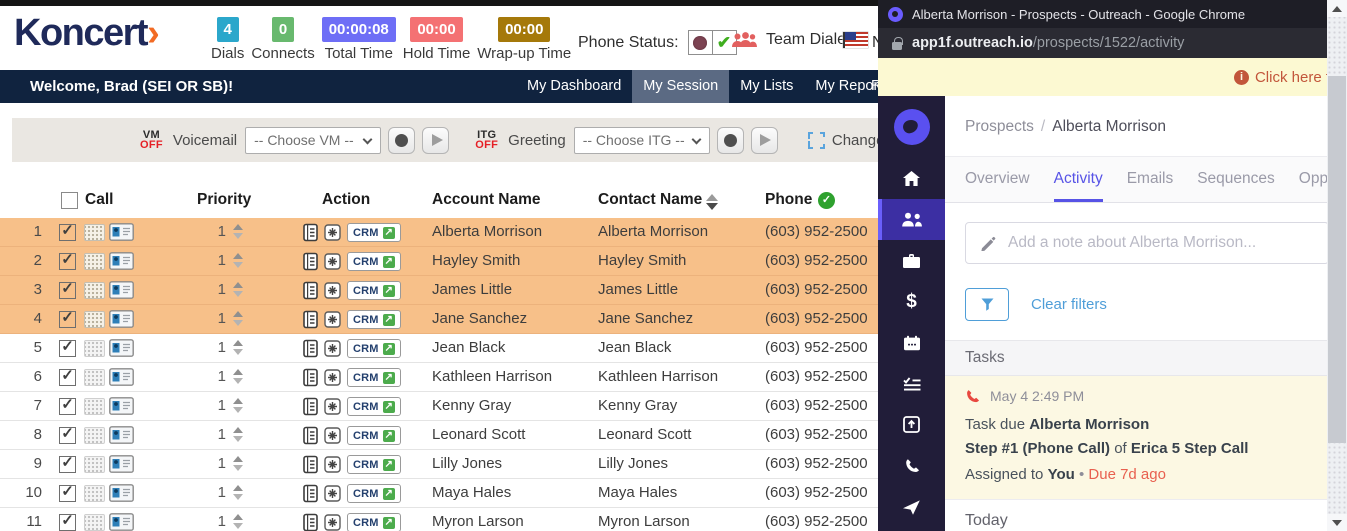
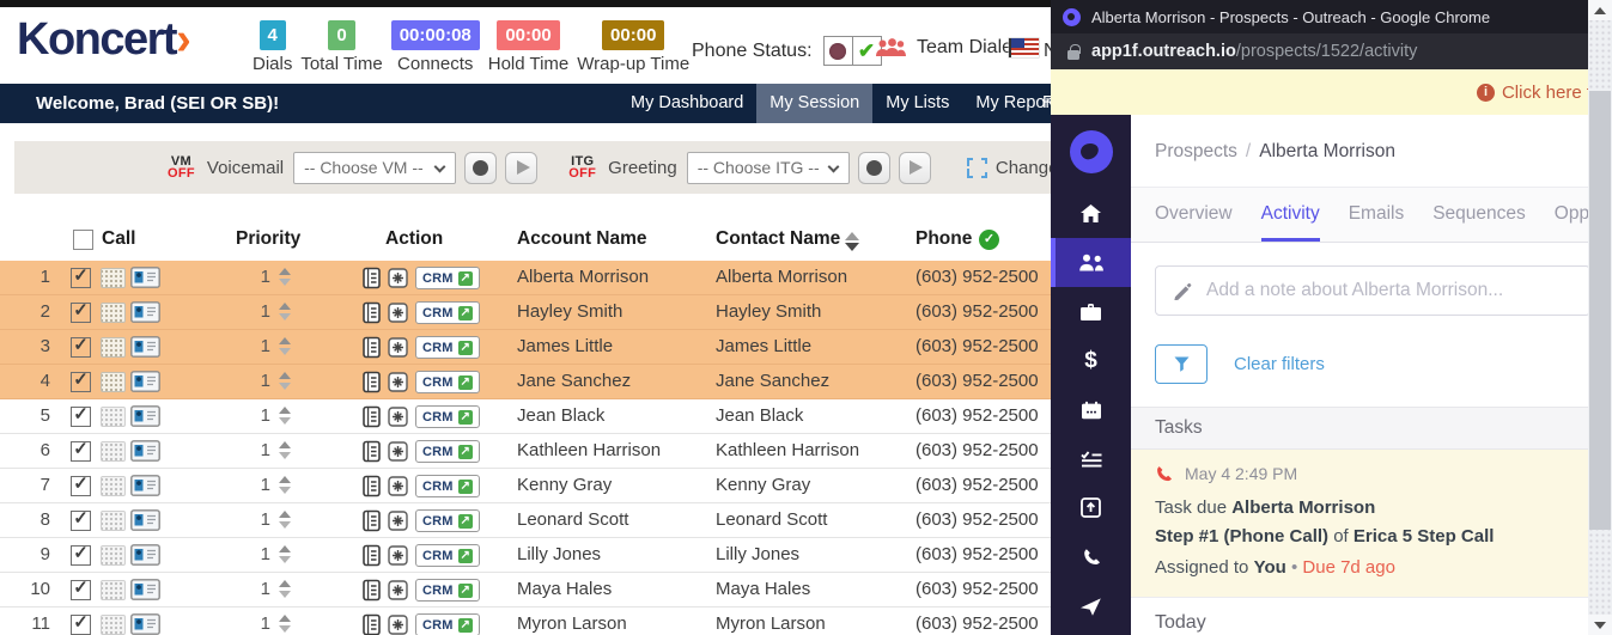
  Koncert›
  4
  Dials
  0
- Connects
+ Total Time
  00:00:08
- Total Time
+ Connects
  00:00
  Hold Time
  00:00
  Wrap-up Time
  Phone Status:
  ✔
  Team Diale
  Welcome, Brad (SEI OR SB)!
  My Dashboard
  My Session
  My Lists
  My Repor
  R
  VM
  OFF
  Voicemail
  -- Choose VM --
  ITG
  OFF
  Greeting
  -- Choose ITG --
  Call
  Priority
  Action
  Account Name
  Contact Name
  Phone
  ✓
  1
  ✓
  1
  CRM
  ↗
  Alberta Morrison
  Alberta Morrison
  (603) 952-2500
  2
  ✓
  1
  CRM
  ↗
  Hayley Smith
  Hayley Smith
  (603) 952-2500
  3
  ✓
  1
  CRM
  ↗
  James Little
  James Little
  (603) 952-2500
  4
  ✓
  1
  CRM
  ↗
  Jane Sanchez
  Jane Sanchez
  (603) 952-2500
  5
  ✓
  1
  CRM
  ↗
  Jean Black
  Jean Black
  (603) 952-2500
  6
  ✓
  1
  CRM
  ↗
  Kathleen Harrison
  Kathleen Harrison
  (603) 952-2500
  7
  ✓
  1
  CRM
  ↗
  Kenny Gray
  Kenny Gray
  (603) 952-2500
  8
  ✓
  1
  CRM
  ↗
  Leonard Scott
  Leonard Scott
  (603) 952-2500
  9
  ✓
  1
  CRM
  ↗
  Lilly Jones
  Lilly Jones
  (603) 952-2500
  10
  ✓
  1
  CRM
  ↗
  Maya Hales
  Maya Hales
  (603) 952-2500
  11
  ✓
  1
  CRM
  ↗
  Myron Larson
  Myron Larson
  (603) 952-2500
  Alberta Morrison - Prospects - Outreach - Google Chrome
  app1f.outreach.io/prospects/1522/activity
  i
  Click here
  $
  Prospects / Alberta Morrison
  Overview
  Activity
  Emails
  Sequences
  Add a note about Alberta Morrison...
  Clear filters
  Tasks
  May 4 2:49 PM
  Task due Alberta Morrison
  Step #1 (Phone Call) of Erica 5 Step Call
  Assigned to You • Due 7d ago
  Today
